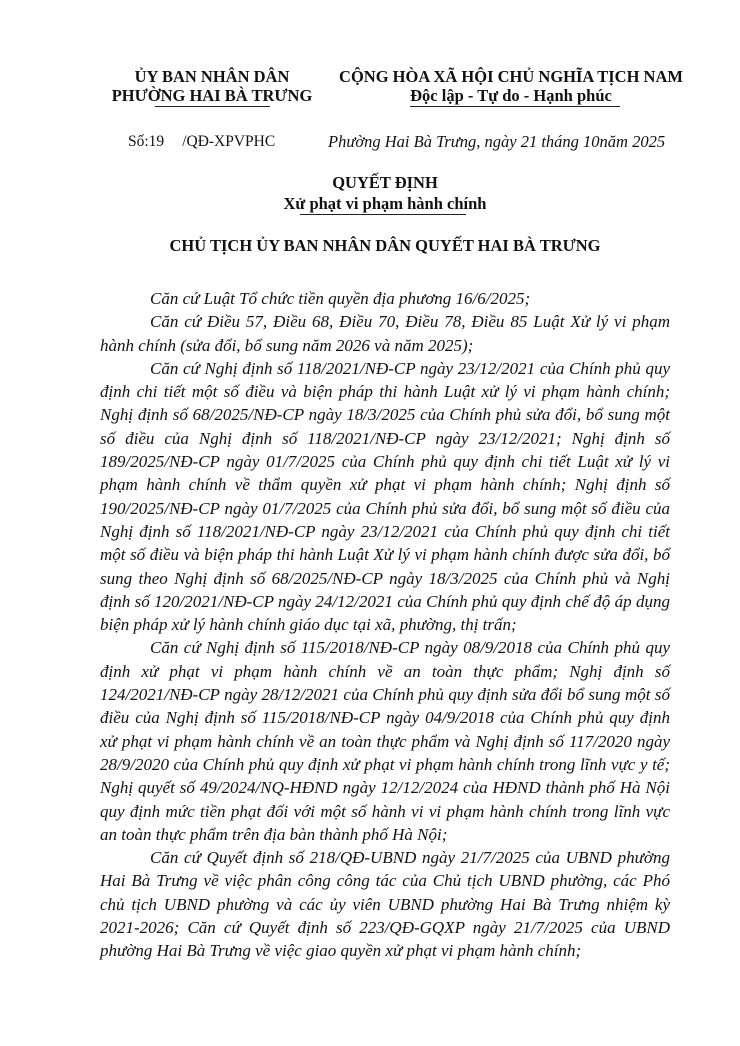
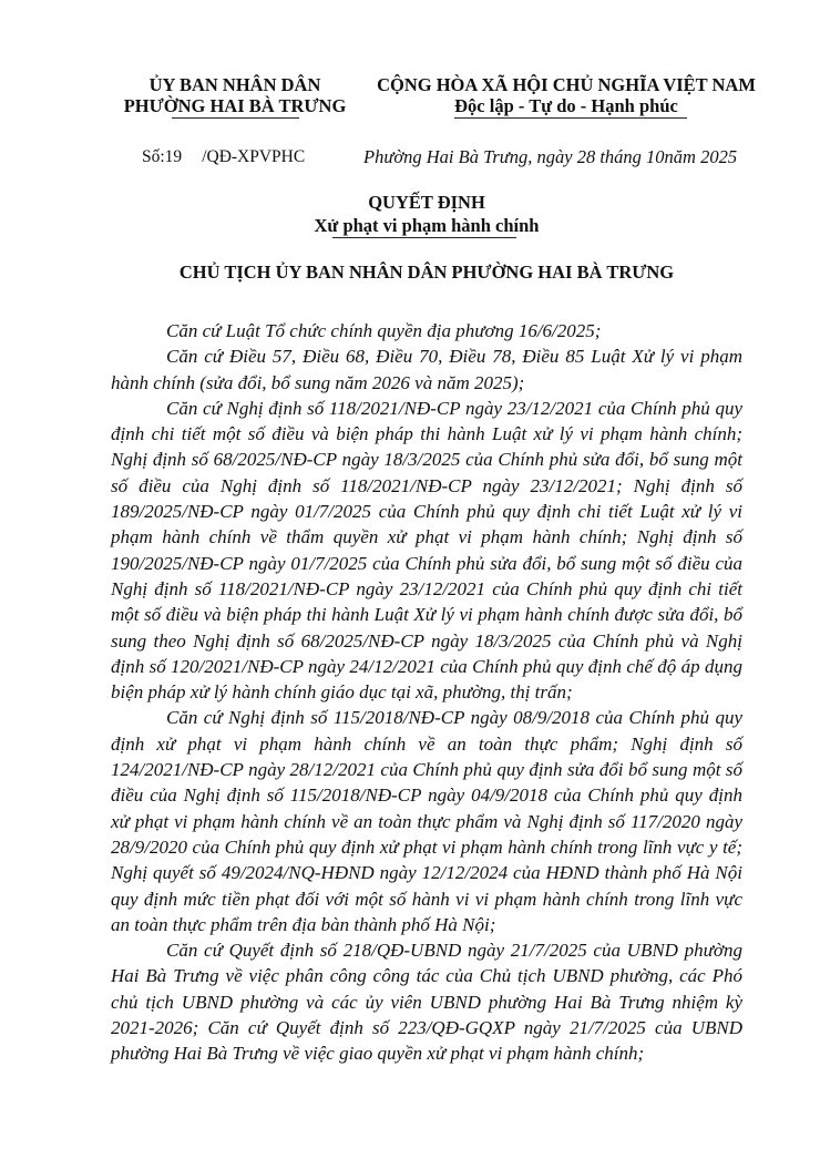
  ỦY BAN NHÂN DÂN
  PHƯỜNG HAI BÀ TRƯNG
- CỘNG HÒA XÃ HỘI CHỦ NGHĨA TỊCH NAM
+ CỘNG HÒA XÃ HỘI CHỦ NGHĨA VIỆT NAM
  Độc lập - Tự do - Hạnh phúc
  Số:19 /QĐ-XPVPHC
- Phường Hai Bà Trưng, ngày 21 tháng 10năm 2025
+ Phường Hai Bà Trưng, ngày 28 tháng 10năm 2025
  QUYẾT ĐỊNH
  Xử phạt vi phạm hành chính
- CHỦ TỊCH ỦY BAN NHÂN DÂN QUYẾT HAI BÀ TRƯNG
+ CHỦ TỊCH ỦY BAN NHÂN DÂN PHƯỜNG HAI BÀ TRƯNG
- Căn cứ Luật Tổ chức tiền quyền địa phương 16/6/2025;
+ Căn cứ Luật Tổ chức chính quyền địa phương 16/6/2025;
  Căn cứ Điều 57, Điều 68, Điều 70, Điều 78, Điều 85 Luật Xử lý vi phạm hành chính (sửa đổi, bổ sung năm 2026 và năm 2025);
  Căn cứ Nghị định số 118/2021/NĐ-CP ngày 23/12/2021 của Chính phủ quy định chi tiết một số điều và biện pháp thi hành Luật xử lý vi phạm hành chính; Nghị định số 68/2025/NĐ-CP ngày 18/3/2025 của Chính phủ sửa đổi, bổ sung một số điều của Nghị định số 118/2021/NĐ-CP ngày 23/12/2021; Nghị định số 189/2025/NĐ-CP ngày 01/7/2025 của Chính phủ quy định chi tiết Luật xử lý vi phạm hành chính về thẩm quyền xử phạt vi phạm hành chính; Nghị định số 190/2025/NĐ-CP ngày 01/7/2025 của Chính phủ sửa đổi, bổ sung một số điều của Nghị định số 118/2021/NĐ-CP ngày 23/12/2021 của Chính phủ quy định chi tiết một số điều và biện pháp thi hành Luật Xử lý vi phạm hành chính được sửa đổi, bổ sung theo Nghị định số 68/2025/NĐ-CP ngày 18/3/2025 của Chính phủ và Nghị định số 120/2021/NĐ-CP ngày 24/12/2021 của Chính phủ quy định chế độ áp dụng biện pháp xử lý hành chính giáo dục tại xã, phường, thị trấn;
  Căn cứ Nghị định số 115/2018/NĐ-CP ngày 08/9/2018 của Chính phủ quy định xử phạt vi phạm hành chính về an toàn thực phẩm; Nghị định số 124/2021/NĐ-CP ngày 28/12/2021 của Chính phủ quy định sửa đổi bổ sung một số điều của Nghị định số 115/2018/NĐ-CP ngày 04/9/2018 của Chính phủ quy định xử phạt vi phạm hành chính về an toàn thực phẩm và Nghị định số 117/2020 ngày 28/9/2020 của Chính phủ quy định xử phạt vi phạm hành chính trong lĩnh vực y tế; Nghị quyết số 49/2024/NQ-HĐND ngày 12/12/2024 của HĐND thành phố Hà Nội quy định mức tiền phạt đối với một số hành vi vi phạm hành chính trong lĩnh vực an toàn thực phẩm trên địa bàn thành phố Hà Nội;
  Căn cứ Quyết định số 218/QĐ-UBND ngày 21/7/2025 của UBND phường Hai Bà Trưng về việc phân công công tác của Chủ tịch UBND phường, các Phó chủ tịch UBND phường và các ủy viên UBND phường Hai Bà Trưng nhiệm kỳ 2021-2026; Căn cứ Quyết định số 223/QĐ-GQXP ngày 21/7/2025 của UBND phường Hai Bà Trưng về việc giao quyền xử phạt vi phạm hành chính;
